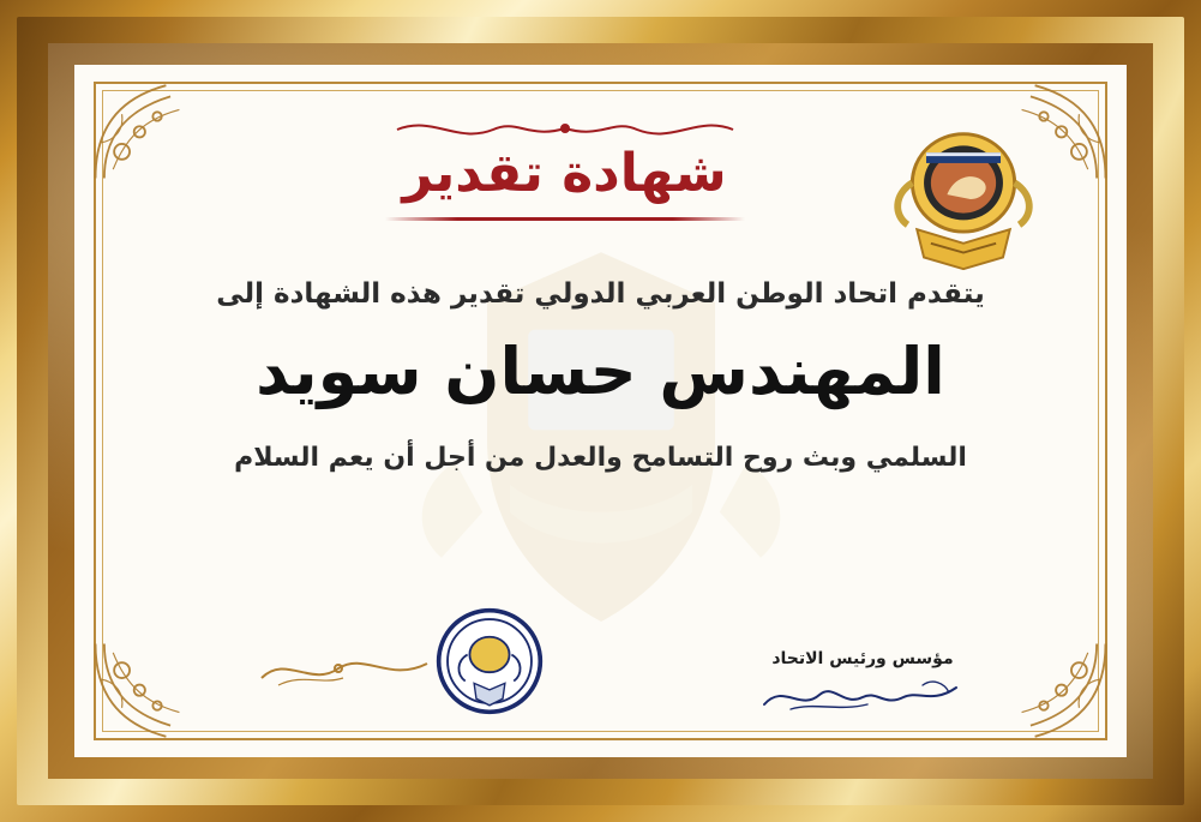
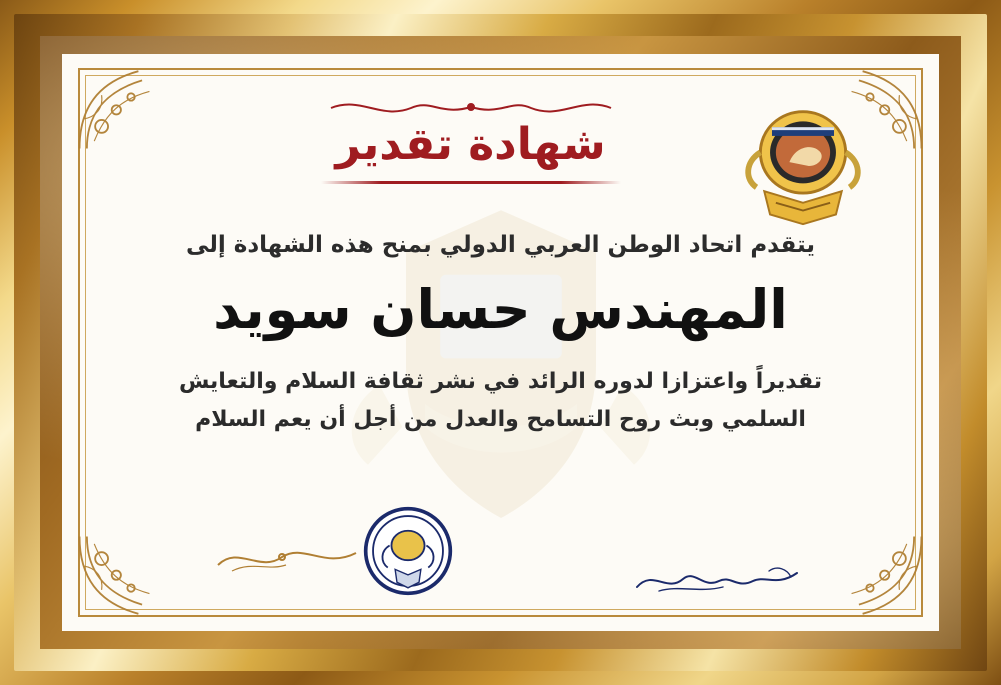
  شهادة تقدير
- يتقدم اتحاد الوطن العربي الدولي تقدير هذه الشهادة إلى
+ يتقدم اتحاد الوطن العربي الدولي بمنح هذه الشهادة إلى
  المهندس حسان سويد
+ تقديراً واعتزازا لدوره الرائد في نشر ثقافة السلام والتعايش
  السلمي وبث روح التسامح والعدل من أجل أن يعم السلام
- مؤسس ورئيس الاتحاد
